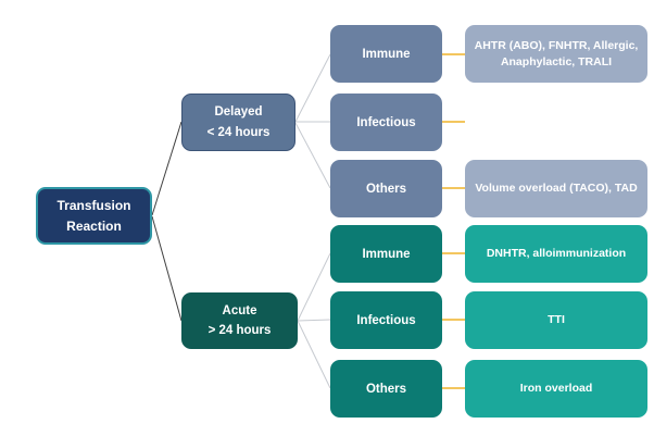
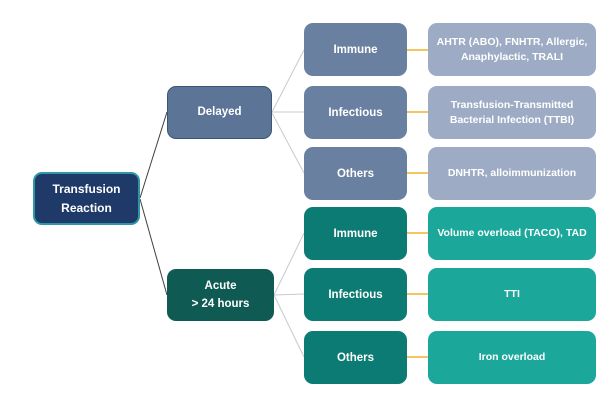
  Transfusion
  Reaction
  Delayed
- < 24 hours
  Acute
  > 24 hours
  Immune
  AHTR (ABO), FNHTR, Allergic, Anaphylactic, TRALI
  Infectious
+ Transfusion-Transmitted Bacterial Infection (TTBI)
  Others
- Volume overload (TACO), TAD
+ DNHTR, alloimmunization
  Immune
- DNHTR, alloimmunization
+ Volume overload (TACO), TAD
  Infectious
  TTI
  Others
  Iron overload
